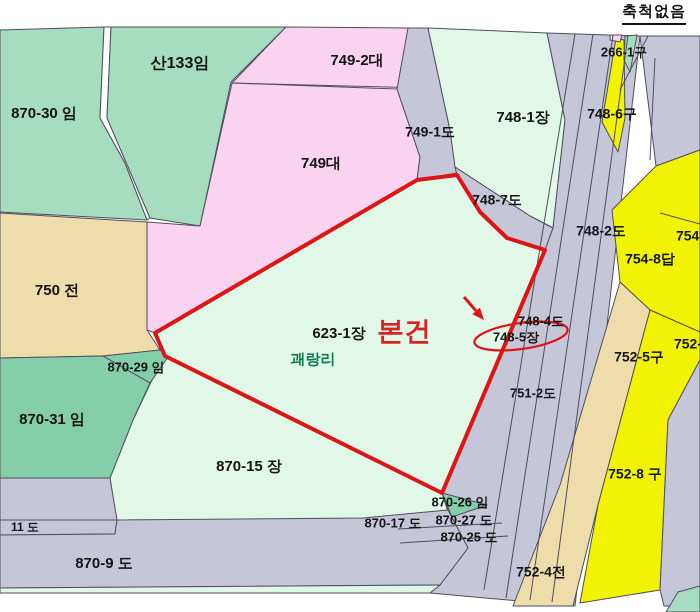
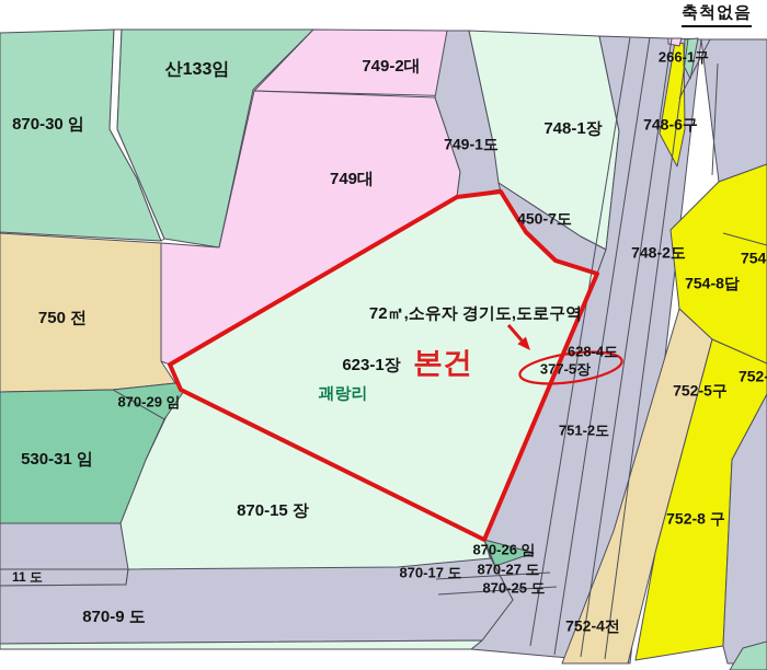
  축척없음
  산133임
  870-30 임
  749-2대
  749-1도
  748-1장
  748-6구
  266-1구
  749대
- 748-7도
+ 450-7도
  748-2도
  754
  754-8답
  750 전
+ 72㎡,소유자 경기도,도로구역
  623-1장
  본건
- 748-4도
+ 628-4도
- 748-5장
+ 377-5장
  괘랑리
  870-29 임
  751-2도
  752-5구
  752
- 870-31 임
+ 530-31 임
  870-15 장
  752-8 구
  870-26 임
  870-17 도
  870-27 도
  870-25 도
  11 도
  870-9 도
  752-4전
